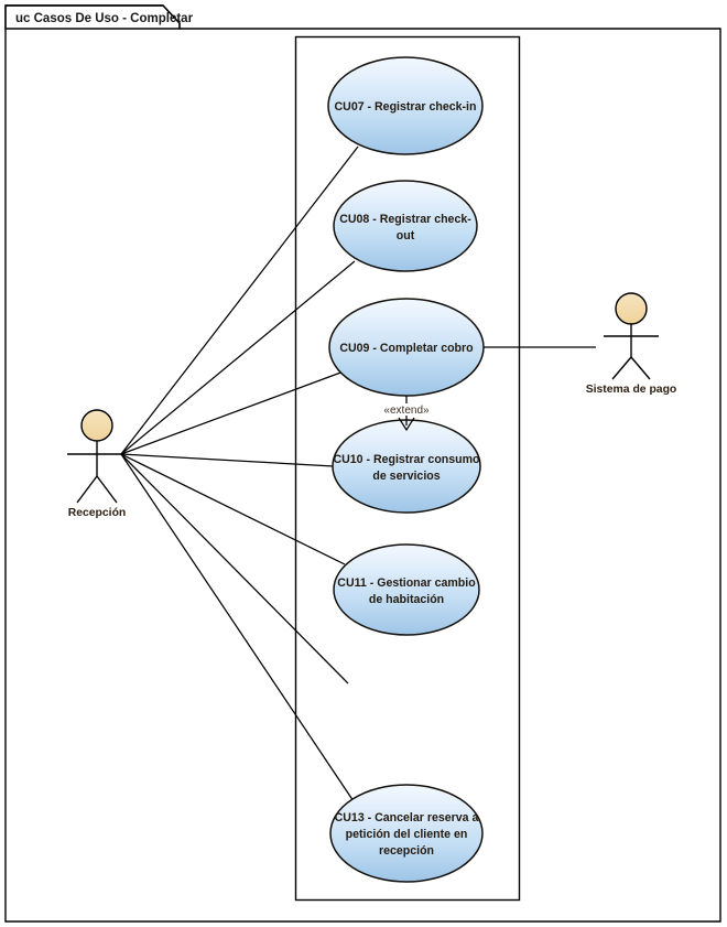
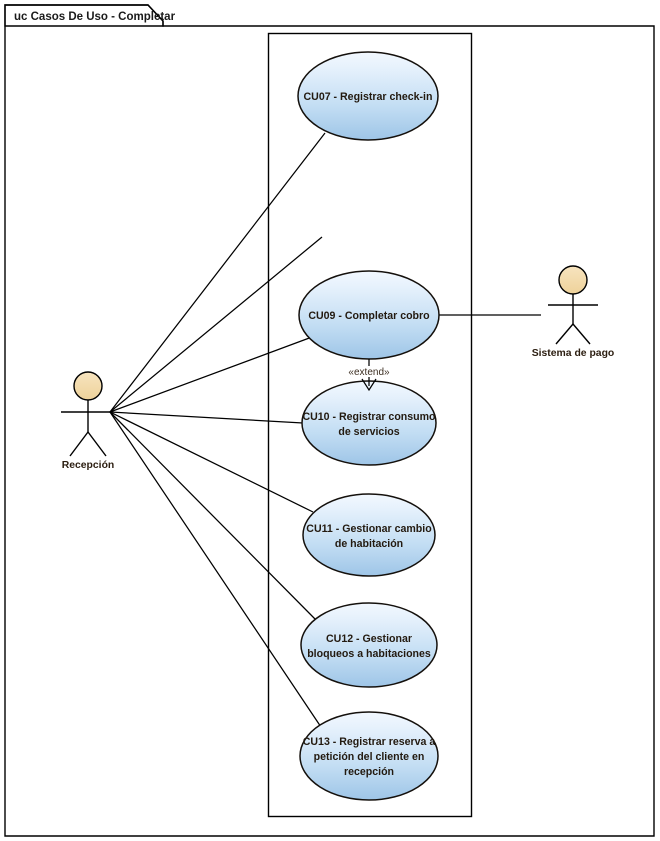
  uc Casos De Uso - Completar
  CU07 - Registrar check-in
- CU08 - Registrar check-
- out
  CU09 - Completar cobro
  CU10 - Registrar consumo
  de servicios
  CU11 - Gestionar cambio
  de habitación
+ CU12 - Gestionar
+ bloqueos a habitaciones
- CU13 - Cancelar reserva a
+ CU13 - Registrar reserva a
  petición del cliente en
  recepción
  «extend»
  Recepción
  Sistema de pago
